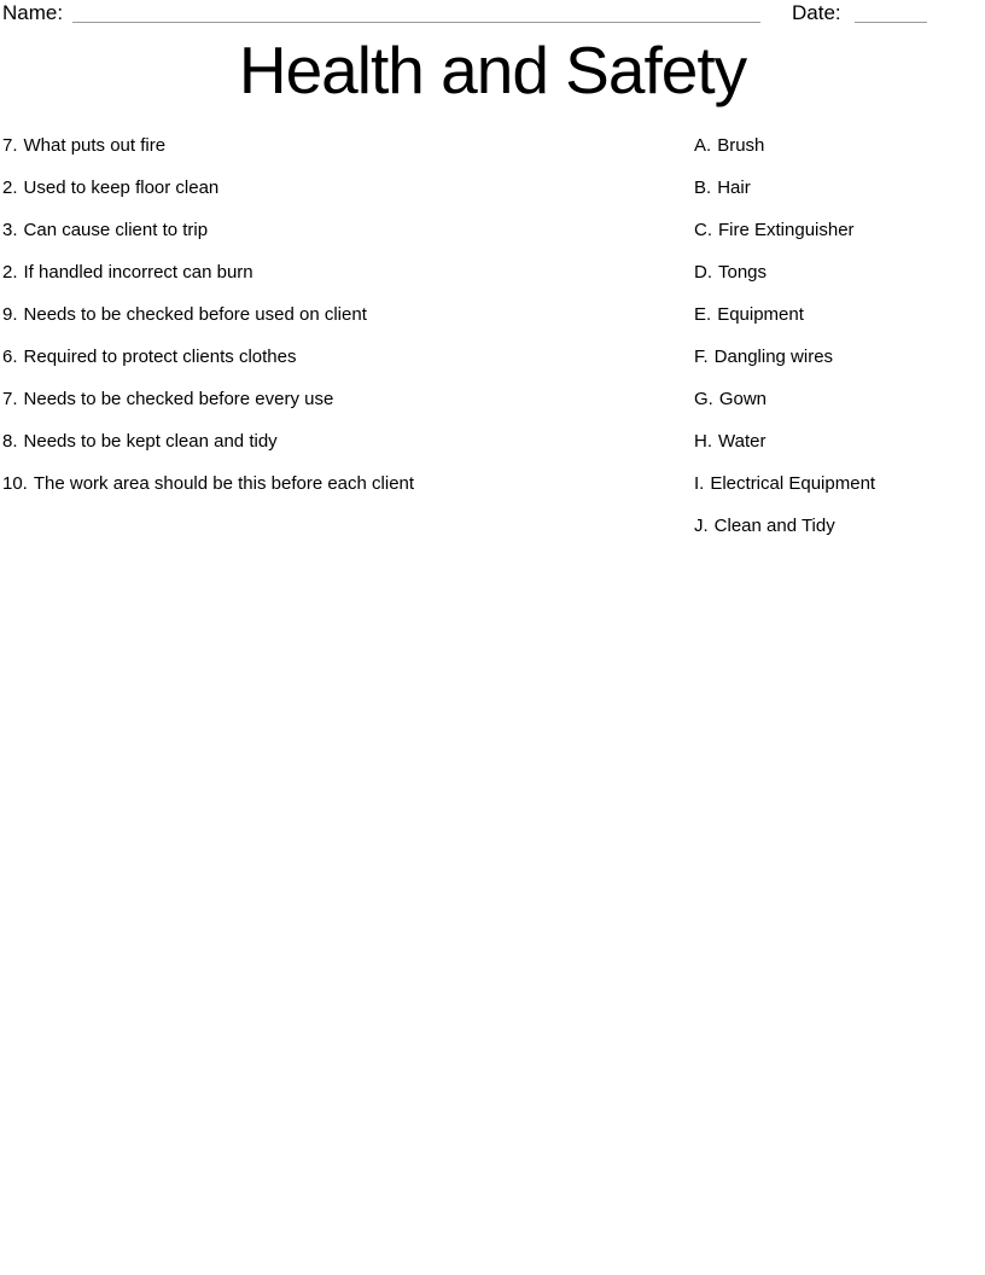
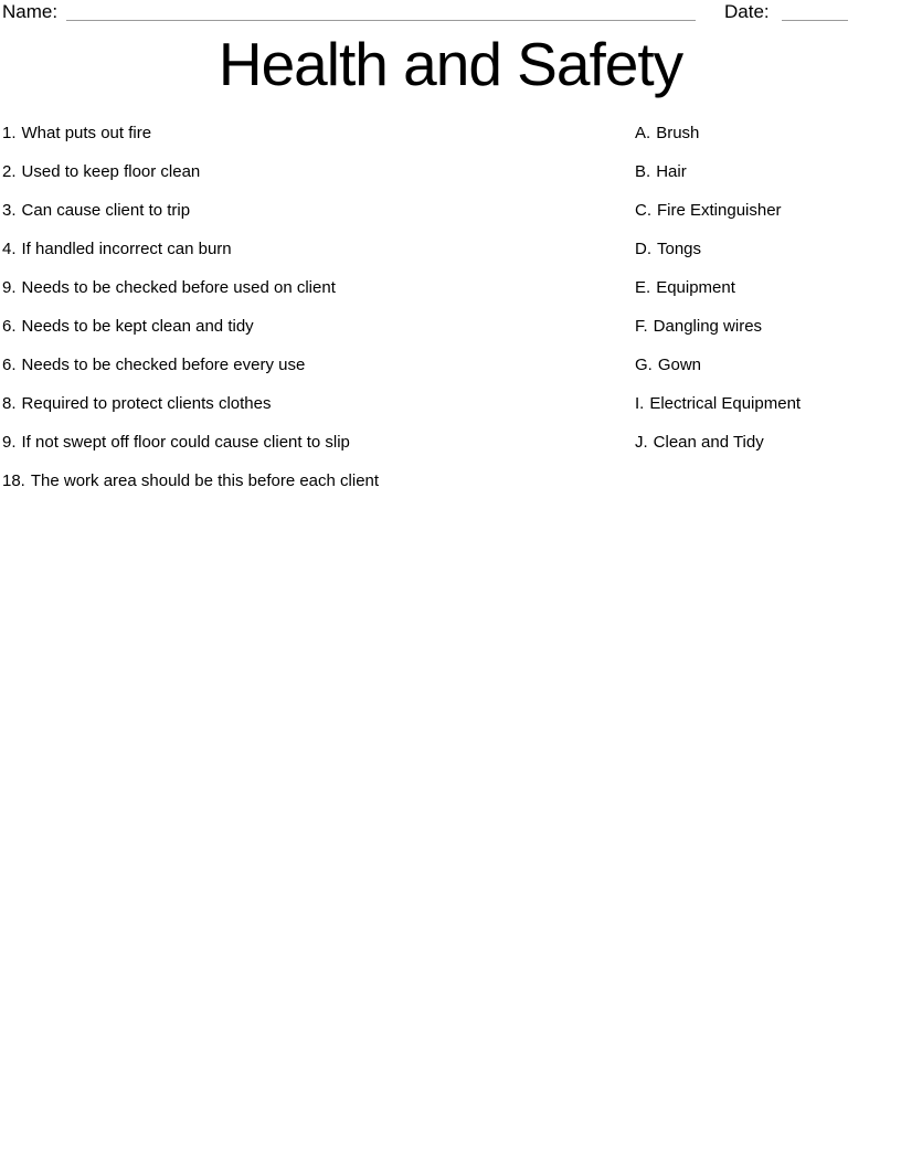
  Name:
  Date:
  Health and Safety
- 7. What puts out fire
+ 1. What puts out fire
  2. Used to keep floor clean
  3. Can cause client to trip
- 2. If handled incorrect can burn
+ 4. If handled incorrect can burn
  9. Needs to be checked before used on client
- 6. Required to protect clients clothes
+ 6. Needs to be kept clean and tidy
- 7. Needs to be checked before every use
+ 6. Needs to be checked before every use
- 8. Needs to be kept clean and tidy
+ 8. Required to protect clients clothes
+ 9. If not swept off floor could cause client to slip
- 10. The work area should be this before each client
+ 18. The work area should be this before each client
  A. Brush
  B. Hair
  C. Fire Extinguisher
  D. Tongs
  E. Equipment
  F. Dangling wires
  G. Gown
- H. Water
  I. Electrical Equipment
  J. Clean and Tidy
